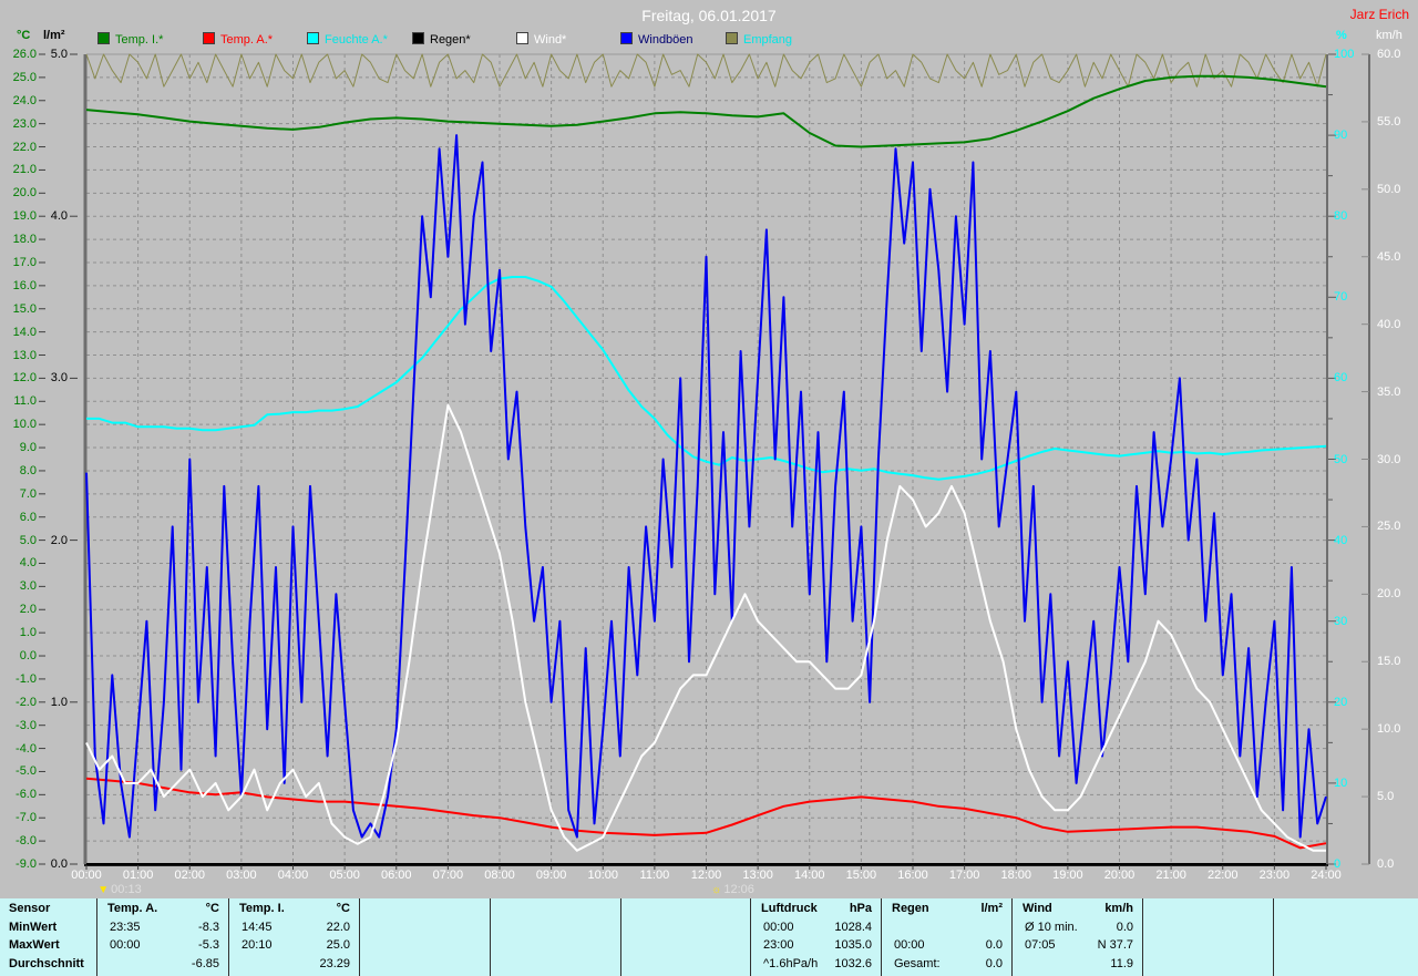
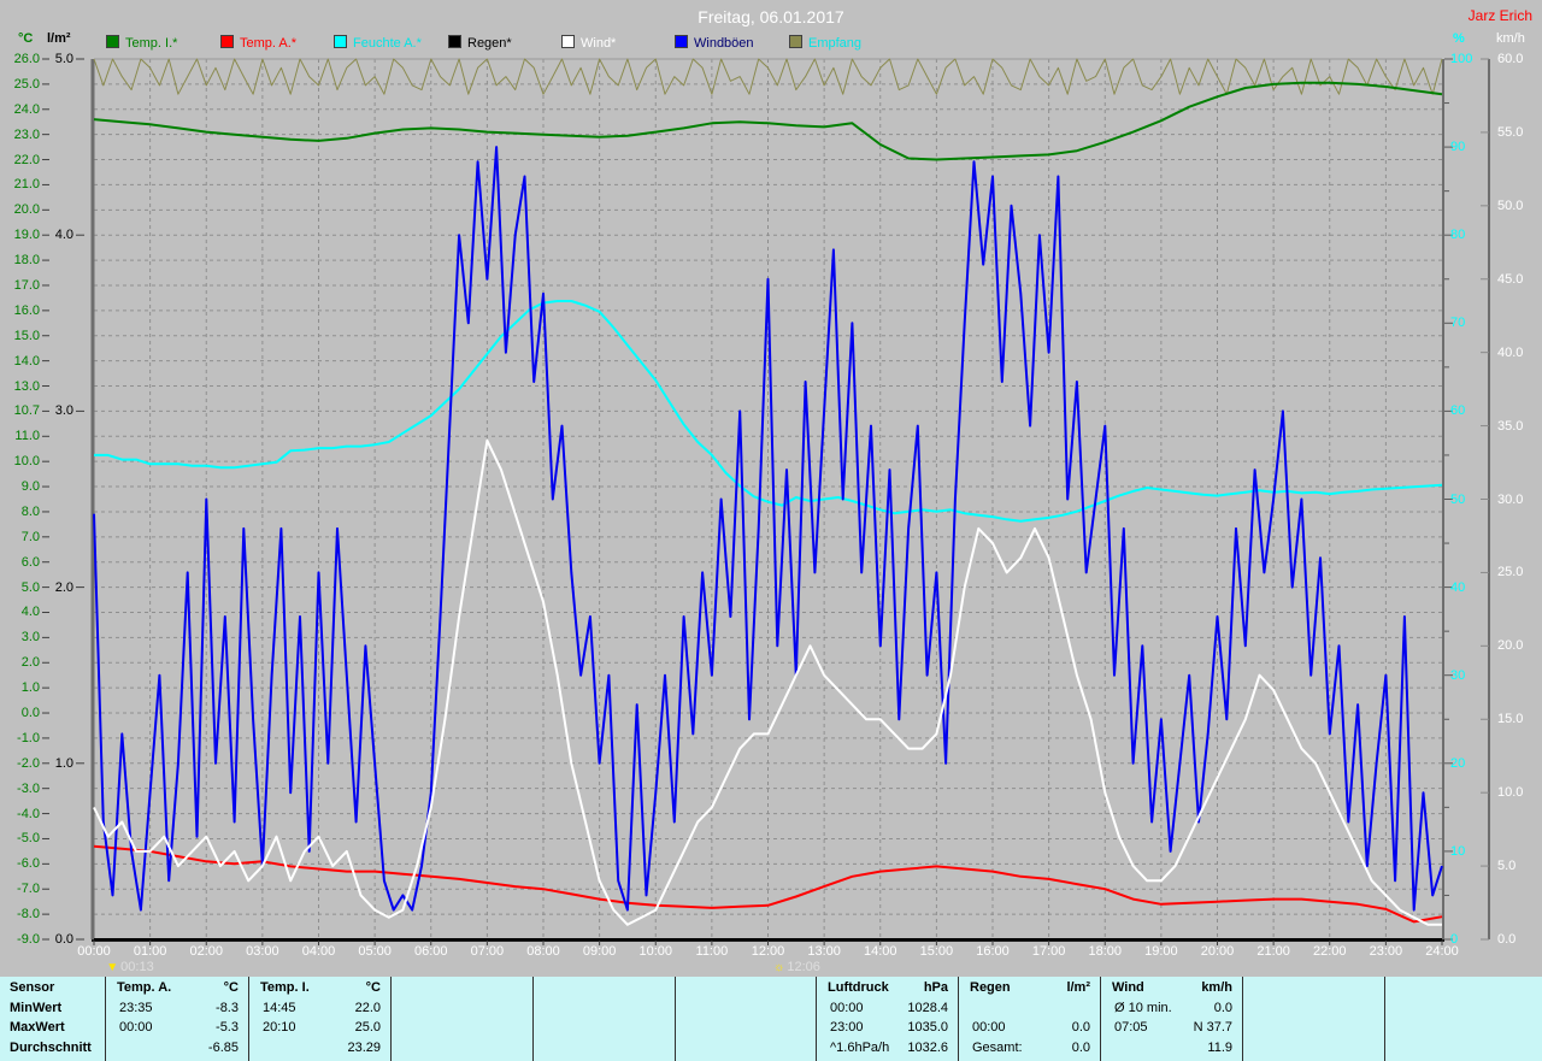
  Freitag, 06.01.2017
  Jarz Erich
  °C
  l/m²
  %
  km/h
  Temp. I.*
  Temp. A.*
  Feuchte A.*
  Regen*
  Wind*
  Windböen
  Empfang
  26.0
  25.0
  24.0
  23.0
  22.0
  21.0
  20.0
  19.0
  18.0
  17.0
  16.0
  15.0
  14.0
  13.0
- 12.0
+ 10.7
  11.0
  10.0
  9.0
  8.0
  7.0
  6.0
  5.0
  4.0
  3.0
  2.0
  1.0
  0.0
  -1.0
  -2.0
  -3.0
  -4.0
  -5.0
  -6.0
  -7.0
  -8.0
  -9.0
  5.0
  4.0
  3.0
  2.0
  1.0
  0.0
  100
  90
  80
  70
  60
  50
  40
  30
  20
  10
  0
  60.0
  55.0
  50.0
  45.0
  40.0
  35.0
  30.0
  25.0
  20.0
  15.0
  10.0
  5.0
  0.0
  00:00
  01:00
  02:00
  03:00
  04:00
  05:00
  06:00
  07:00
  08:00
  09:00
  10:00
  11:00
  12:00
  13:00
  14:00
  15:00
  16:00
  17:00
  18:00
  19:00
  20:00
  21:00
  22:00
  23:00
  24:00
  ▼ 00:13
  ☼ 12:06
  Sensor
  MinWert
  MaxWert
  Durchschnitt
  Temp. A.
  °C
  23:35
  -8.3
  00:00
  -5.3
  -6.85
  Temp. I.
  °C
  14:45
  22.0
  20:10
  25.0
  23.29
  Luftdruck
  hPa
  00:00
  1028.4
  23:00
  1035.0
  ^1.6hPa/h
  1032.6
  Regen
  l/m²
  00:00
  0.0
  Gesamt:
  0.0
  Wind
  km/h
  Ø 10 min.
  0.0
  07:05
  N 37.7
  11.9
